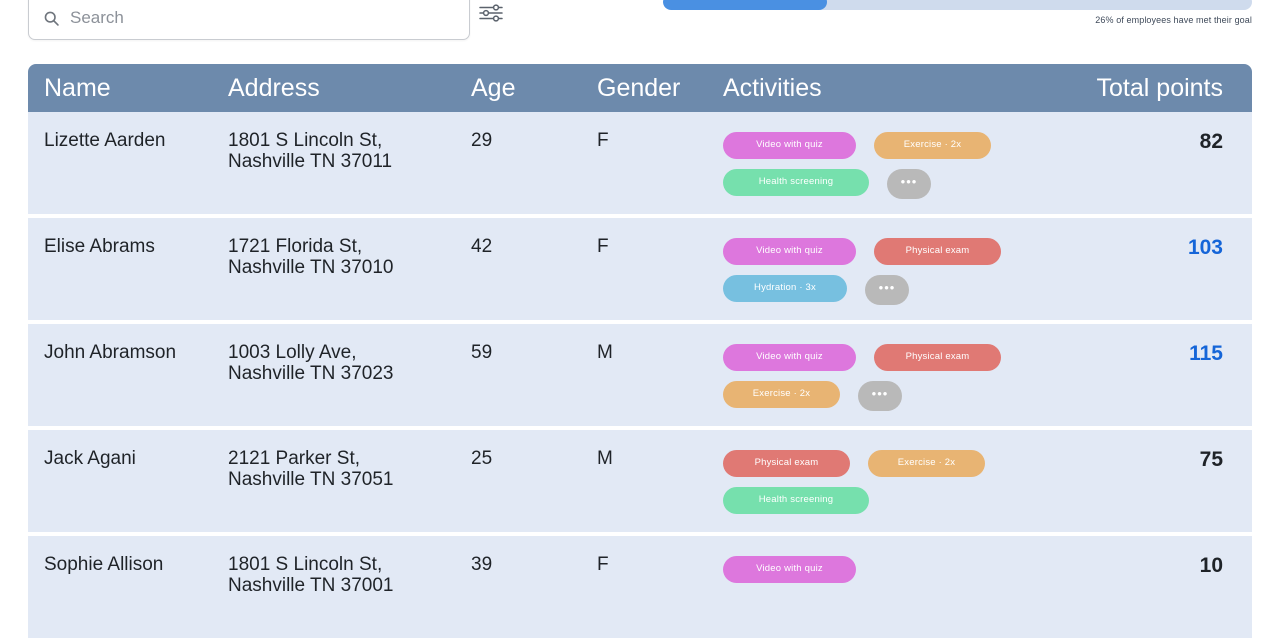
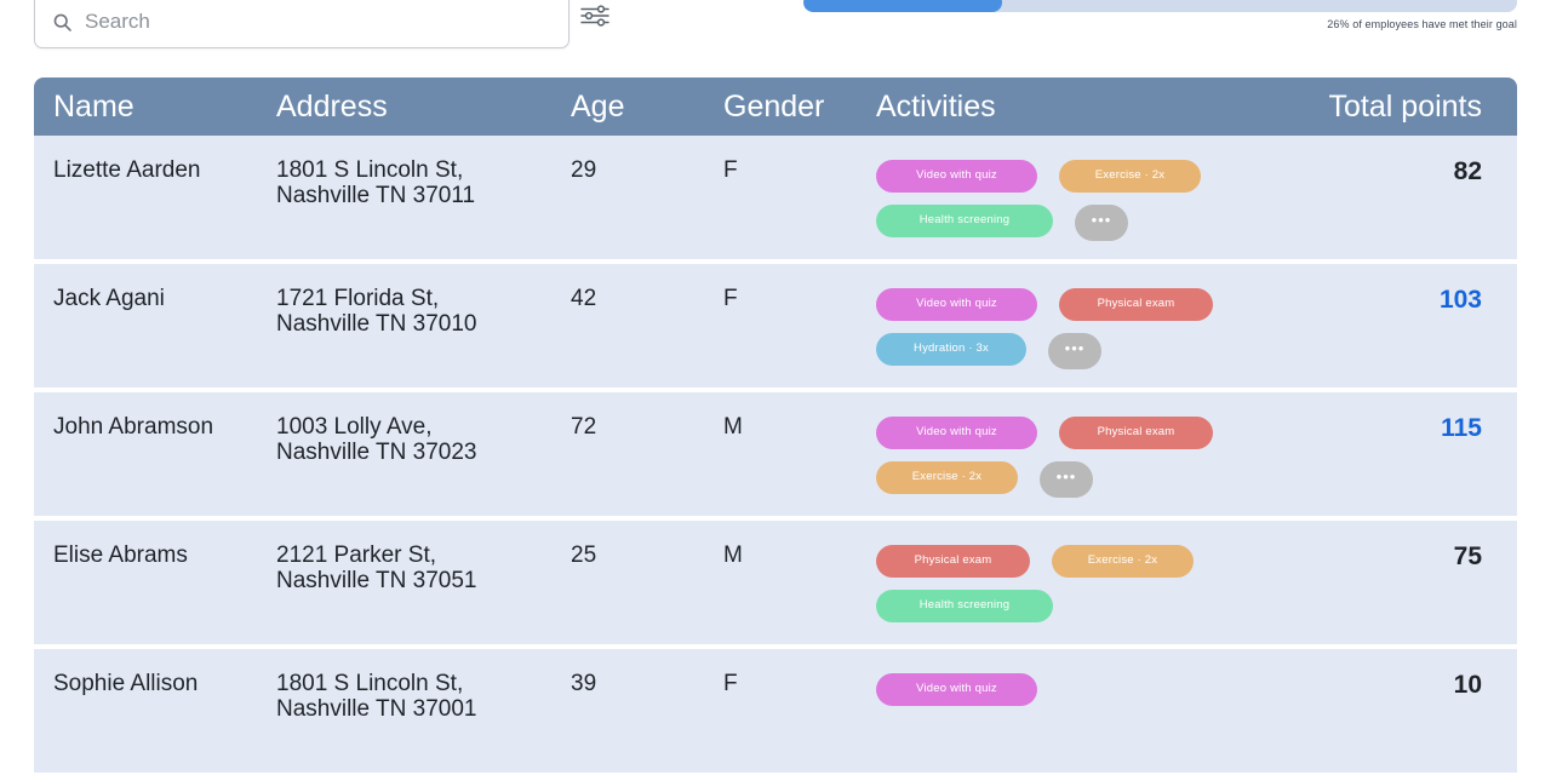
  Search
  26% of employees have met their goal
  Name
  Address
  Age
  Gender
  Activities
  Total points
  Lizette Aarden
  1801 S Lincoln St,
  Nashville TN 37011
  29
  F
  Video with quiz
  Exercise · 2x
  Health screening
  •••
  82
- Elise Abrams
+ Jack Agani
  1721 Florida St,
  Nashville TN 37010
  42
  F
  Video with quiz
  Physical exam
  Hydration · 3x
  •••
  103
  John Abramson
  1003 Lolly Ave,
  Nashville TN 37023
- 59
+ 72
  M
  Video with quiz
  Physical exam
  Exercise · 2x
  •••
  115
- Jack Agani
+ Elise Abrams
  2121 Parker St,
  Nashville TN 37051
  25
  M
  Physical exam
  Exercise · 2x
  Health screening
  75
  Sophie Allison
  1801 S Lincoln St,
  Nashville TN 37001
  39
  F
  Video with quiz
  10
